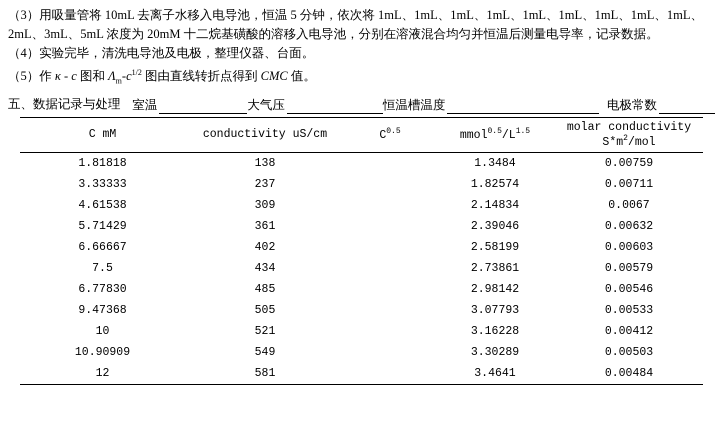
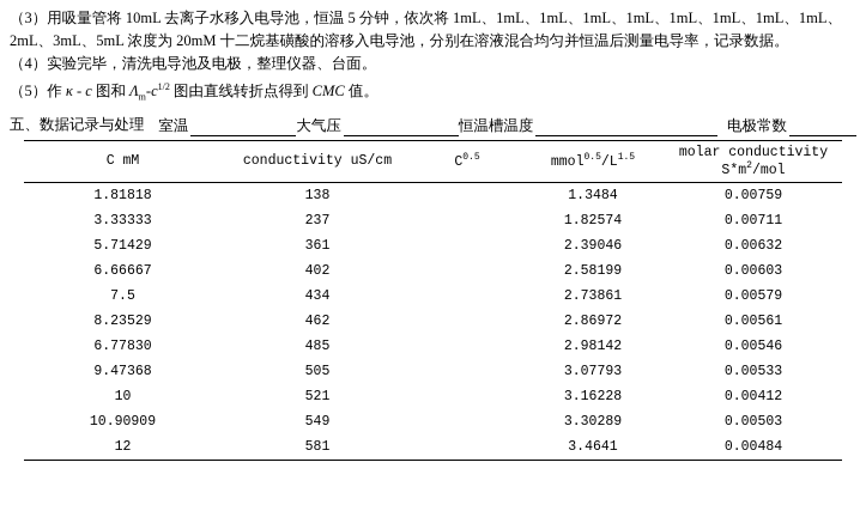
  （3）用吸量管将 10mL 去离子水移入电导池，恒温 5 分钟，依次将 1mL、1mL、1mL、1mL、1mL、1mL、1mL、1mL、1mL、
  2mL、3mL、5mL 浓度为 20mM 十二烷基磺酸的溶移入电导池，分别在溶液混合均匀并恒温后测量电导率，记录数据。
  （4）实验完毕，清洗电导池及电极，整理仪器、台面。
  （5）作 κ - c 图和 Λm-c1/2 图由直线转折点得到 CMC 值。
  五、数据记录与处理
  室温
  大气压
  恒温槽温度
  电极常数
  C mM	conductivity uS/cm	C0.5	mmol0.5/L1.5	molar conductivity S*m2/mol
  1.81818	138		1.3484	0.00759
  3.33333	237		1.82574	0.00711
- 4.61538	309		2.14834	0.0067
  5.71429	361		2.39046	0.00632
  6.66667	402		2.58199	0.00603
  7.5	434		2.73861	0.00579
+ 8.23529	462		2.86972	0.00561
  6.77830	485		2.98142	0.00546
  9.47368	505		3.07793	0.00533
  10	521		3.16228	0.00412
  10.90909	549		3.30289	0.00503
  12	581		3.4641	0.00484
